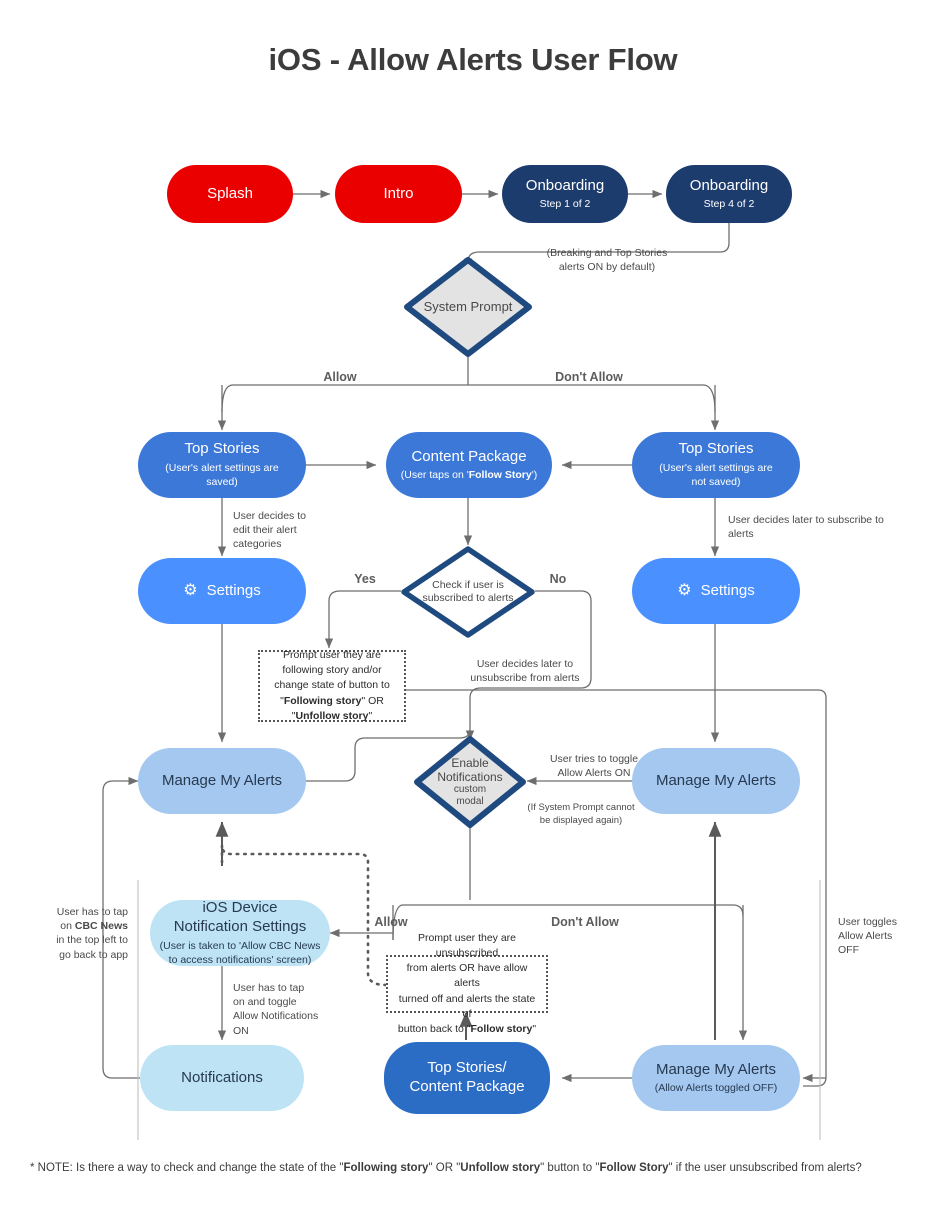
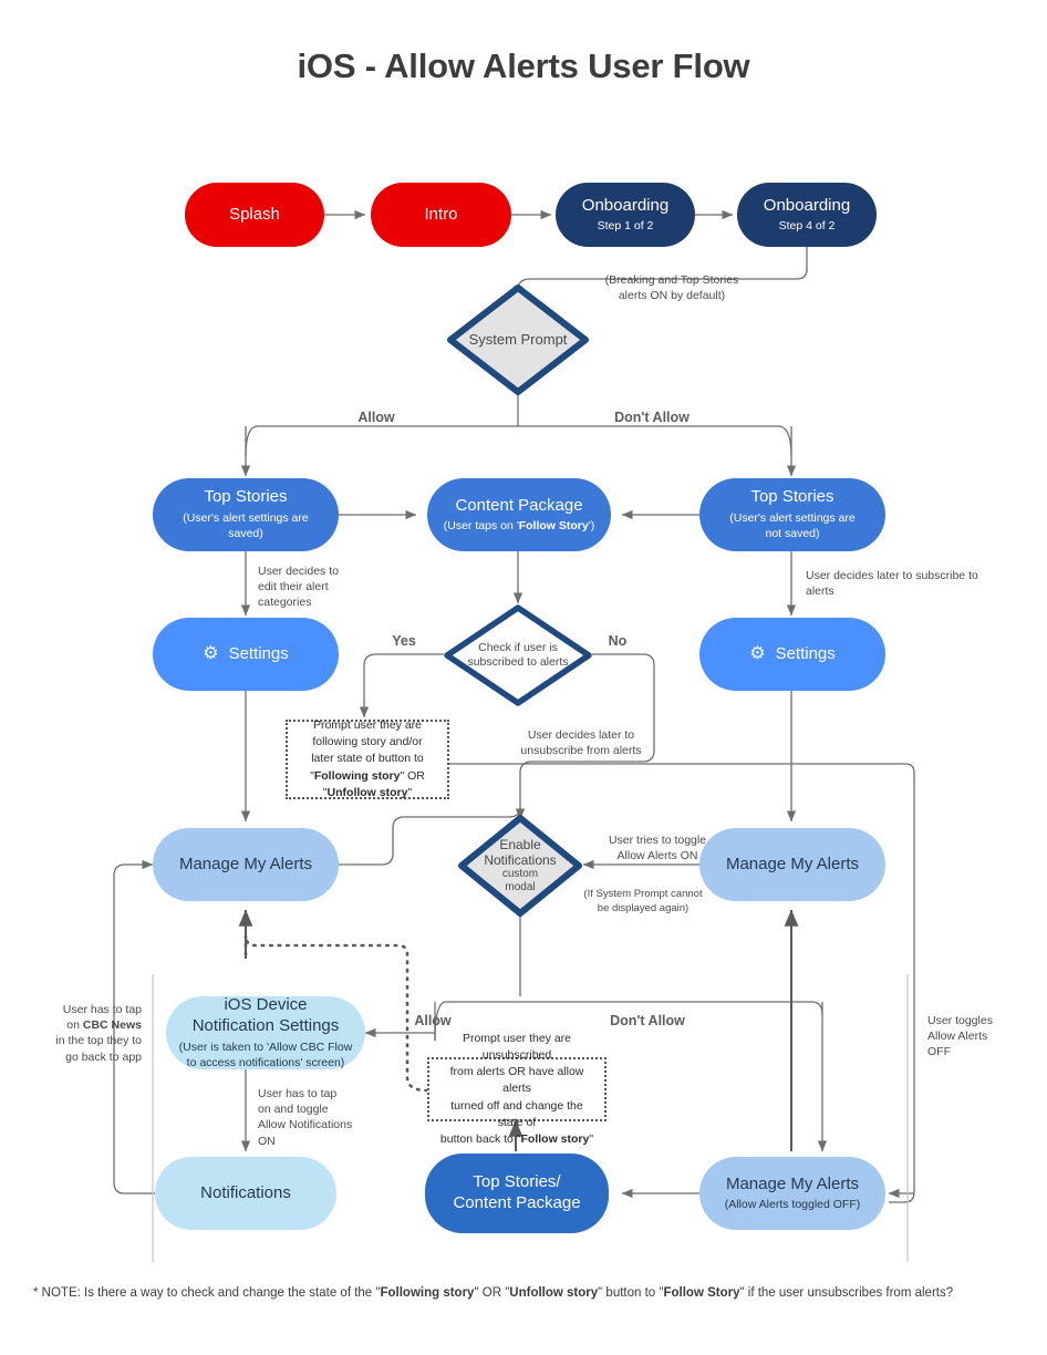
  iOS - Allow Alerts User Flow
  Splash
  Intro
  Onboarding
  Step 1 of 2
  Onboarding
  Step 4 of 2
  System Prompt
  Top Stories
  (User's alert settings are
  saved)
  Content Package
  (User taps on 'Follow Story')
  Top Stories
  (User's alert settings are
  not saved)
  ⚙
  Settings
  ⚙
  Settings
  Check if user is
  subscribed to alerts
  Prompt user they are
  following story and/or
- change state of button to
+ later state of button to
  "Following story" OR
  "Unfollow story"
  Manage My Alerts
  Manage My Alerts
  Enable
  Notifications
  custom
  modal
  iOS Device
  Notification Settings
- (User is taken to 'Allow CBC News
+ (User is taken to 'Allow CBC Flow
  to access notifications' screen)
  Prompt user they are unsubscribed
  from alerts OR have allow alerts
- turned off and alerts the state of
+ turned off and change the state of
  button back to "Follow story"
  Notifications
  Top Stories/
  Content Package
  Manage My Alerts
  (Allow Alerts toggled OFF)
  (Breaking and Top Stories
  alerts ON by default)
  Allow
  Don't Allow
  User decides to
  edit their alert
  categories
  User decides later to subscribe to
  alerts
  Yes
  No
  User decides later to
  unsubscribe from alerts
  User tries to toggle
  Allow Alerts ON
  (If System Prompt cannot
  be displayed again)
  Allow
  Don't Allow
  User has to tap
  on CBC News
- in the top left to
+ in the top they to
  go back to app
  User has to tap
  on and toggle
  Allow Notifications
  ON
  User toggles
  Allow Alerts
  OFF
- * NOTE: Is there a way to check and change the state of the "Following story" OR "Unfollow story" button to "Follow Story" if the user unsubscribed from alerts?
+ * NOTE: Is there a way to check and change the state of the "Following story" OR "Unfollow story" button to "Follow Story" if the user unsubscribes from alerts?
